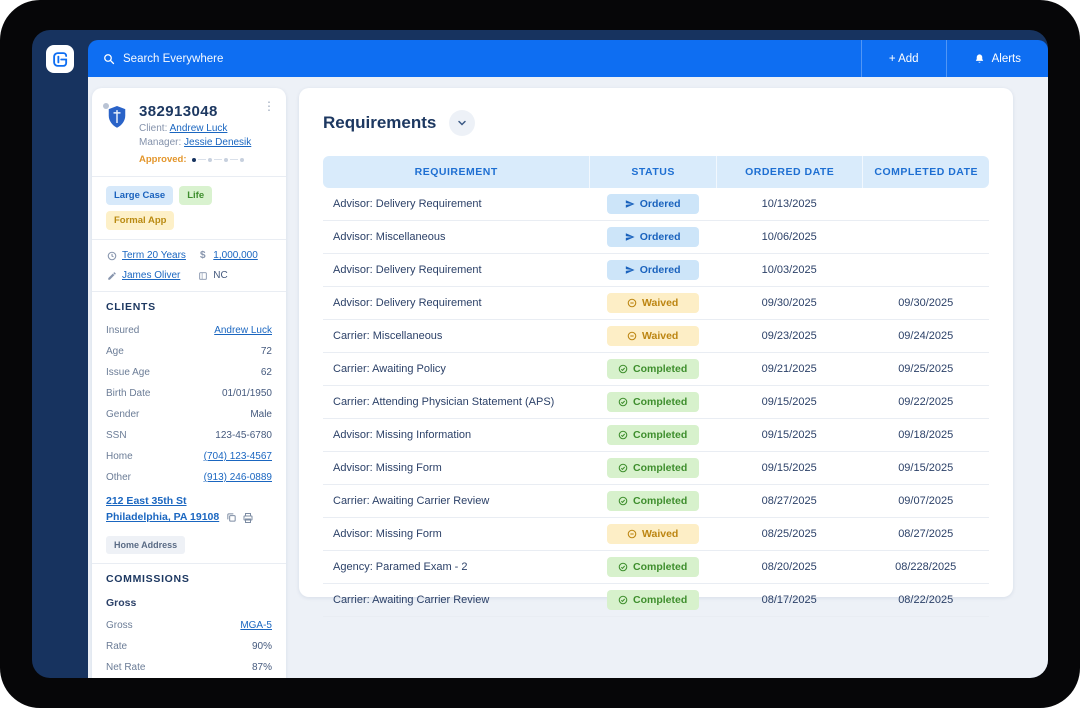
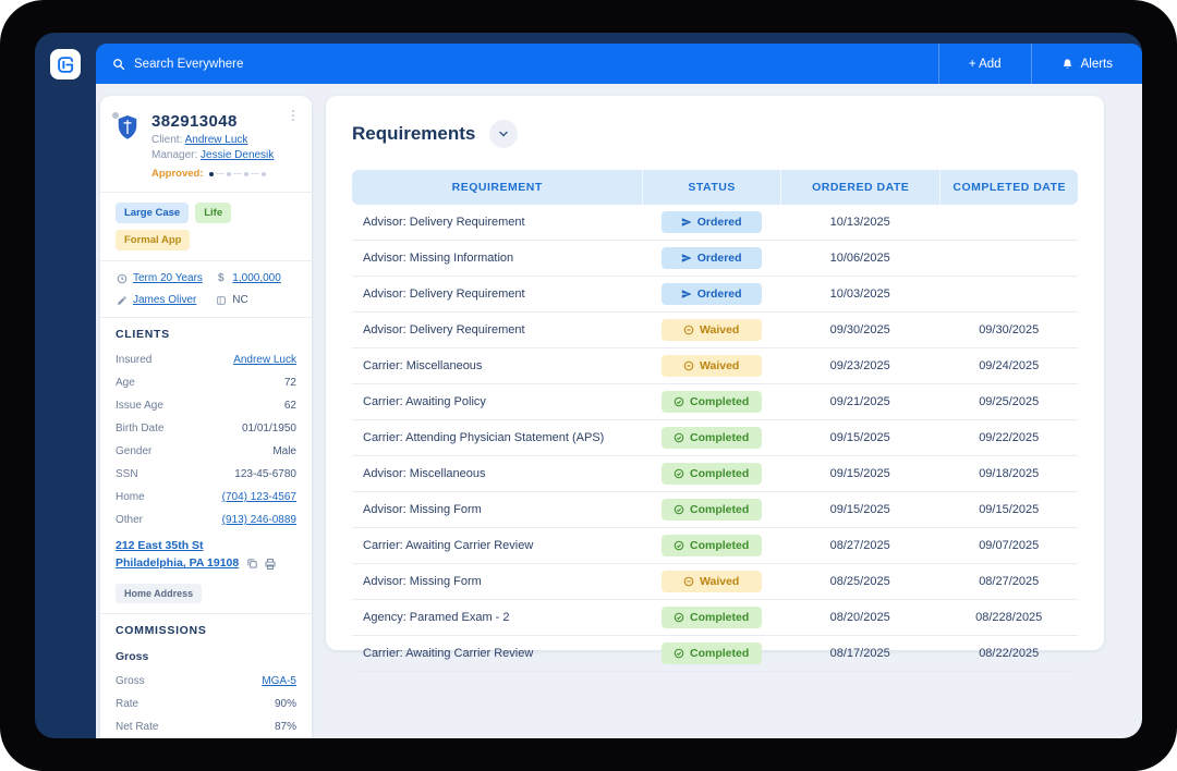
  Search Everywhere
  + Add
  Alerts
  382913048
  Client: Andrew Luck
  Manager: Jessie Denesik
  Approved:
  ⋮
  Large Case
  Life
  Formal App
  Term 20 Years
  $
  1,000,000
  James Oliver
  NC
  CLIENTS
  Insured
  Andrew Luck
  Age
  72
  Issue Age
  62
  Birth Date
  01/01/1950
  Gender
  Male
  SSN
  123-45-6780
  Home
  (704) 123-4567
  Other
  (913) 246-0889
  212 East 35th St
  Philadelphia, PA 19108
  Home Address
  COMMISSIONS
  Gross
  Gross
  MGA-5
  Rate
  90%
  Net Rate
  87%
  Requirements
  REQUIREMENT	STATUS	ORDERED DATE	COMPLETED DATE
  Advisor: Delivery Requirement	Ordered	10/13/2025
- Advisor: Miscellaneous	Ordered	10/06/2025
+ Advisor: Missing Information	Ordered	10/06/2025
  Advisor: Delivery Requirement	Ordered	10/03/2025
  Advisor: Delivery Requirement	Waived	09/30/2025	09/30/2025
  Carrier: Miscellaneous	Waived	09/23/2025	09/24/2025
  Carrier: Awaiting Policy	Completed	09/21/2025	09/25/2025
  Carrier: Attending Physician Statement (APS)	Completed	09/15/2025	09/22/2025
- Advisor: Missing Information	Completed	09/15/2025	09/18/2025
+ Advisor: Miscellaneous	Completed	09/15/2025	09/18/2025
  Advisor: Missing Form	Completed	09/15/2025	09/15/2025
  Carrier: Awaiting Carrier Review	Completed	08/27/2025	09/07/2025
  Advisor: Missing Form	Waived	08/25/2025	08/27/2025
  Agency: Paramed Exam - 2	Completed	08/20/2025	08/228/2025
  Carrier: Awaiting Carrier Review	Completed	08/17/2025	08/22/2025
